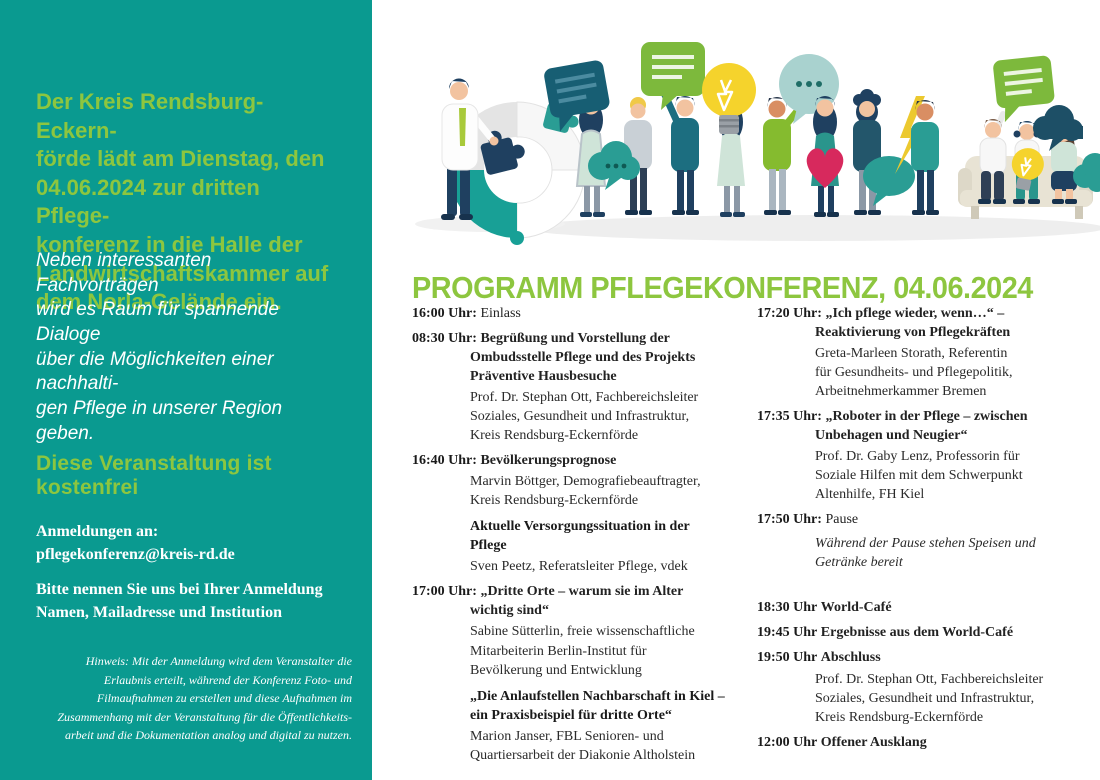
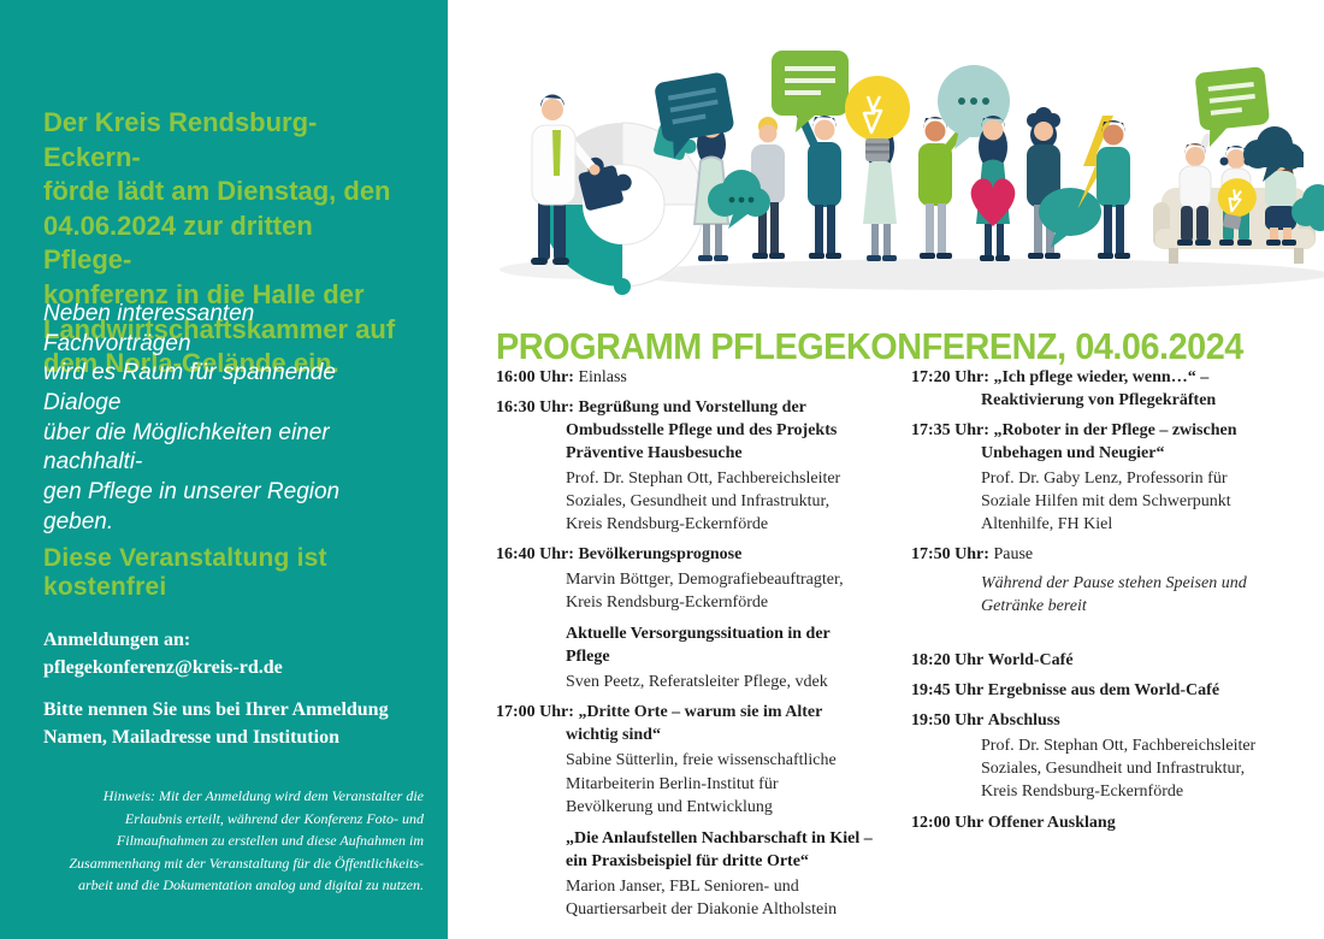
  Der Kreis Rendsburg-Eckern-
  förde lädt am Dienstag, den
  04.06.2024 zur dritten Pflege-
  konferenz in die Halle der
  Landwirtschaftskammer auf
  dem Norla-Gelände ein.
  Neben interessanten Fachvorträgen
  wird es Raum für spannende Dialoge
  über die Möglichkeiten einer nachhalti-
  gen Pflege in unserer Region geben.
  Diese Veranstaltung ist kostenfrei
  Anmeldungen an:
  pflegekonferenz@kreis-rd.de
  Bitte nennen Sie uns bei Ihrer Anmeldung
  Namen, Mailadresse und Institution
  Hinweis: Mit der Anmeldung wird dem Veranstalter die
  Erlaubnis erteilt, während der Konferenz Foto- und
  Filmaufnahmen zu erstellen und diese Aufnahmen im
  Zusammenhang mit der Veranstaltung für die Öffentlichkeits-
  arbeit und die Dokumentation analog und digital zu nutzen.
  PROGRAMM PFLEGEKONFERENZ, 04.06.2024
  16:00 Uhr: Einlass
- 08:30 Uhr: Begrüßung und Vorstellung der
+ 16:30 Uhr: Begrüßung und Vorstellung der
  Ombudsstelle Pflege und des Projekts
  Präventive Hausbesuche
  Prof. Dr. Stephan Ott, Fachbereichsleiter
  Soziales, Gesundheit und Infrastruktur,
  Kreis Rendsburg-Eckernförde
  16:40 Uhr: Bevölkerungsprognose
  Marvin Böttger, Demografiebeauftragter,
  Kreis Rendsburg-Eckernförde
  Aktuelle Versorgungssituation in der
  Pflege
  Sven Peetz, Referatsleiter Pflege, vdek
  17:00 Uhr: „Dritte Orte – warum sie im Alter
  wichtig sind“
  Sabine Sütterlin, freie wissenschaftliche
  Mitarbeiterin Berlin-Institut für
  Bevölkerung und Entwicklung
  „Die Anlaufstellen Nachbarschaft in Kiel –
  ein Praxisbeispiel für dritte Orte“
  Marion Janser, FBL Senioren- und
  Quartiersarbeit der Diakonie Altholstein
  17:20 Uhr: „Ich pflege wieder, wenn…“ –
  Reaktivierung von Pflegekräften
- Greta-Marleen Storath, Referentin
- für Gesundheits- und Pflegepolitik,
- Arbeitnehmerkammer Bremen
  17:35 Uhr: „Roboter in der Pflege – zwischen
  Unbehagen und Neugier“
  Prof. Dr. Gaby Lenz, Professorin für
  Soziale Hilfen mit dem Schwerpunkt
  Altenhilfe, FH Kiel
  17:50 Uhr: Pause
  Während der Pause stehen Speisen und
  Getränke bereit
- 18:30 Uhr World-Café
+ 18:20 Uhr World-Café
  19:45 Uhr Ergebnisse aus dem World-Café
  19:50 Uhr Abschluss
  Prof. Dr. Stephan Ott, Fachbereichsleiter
  Soziales, Gesundheit und Infrastruktur,
  Kreis Rendsburg-Eckernförde
  12:00 Uhr Offener Ausklang
